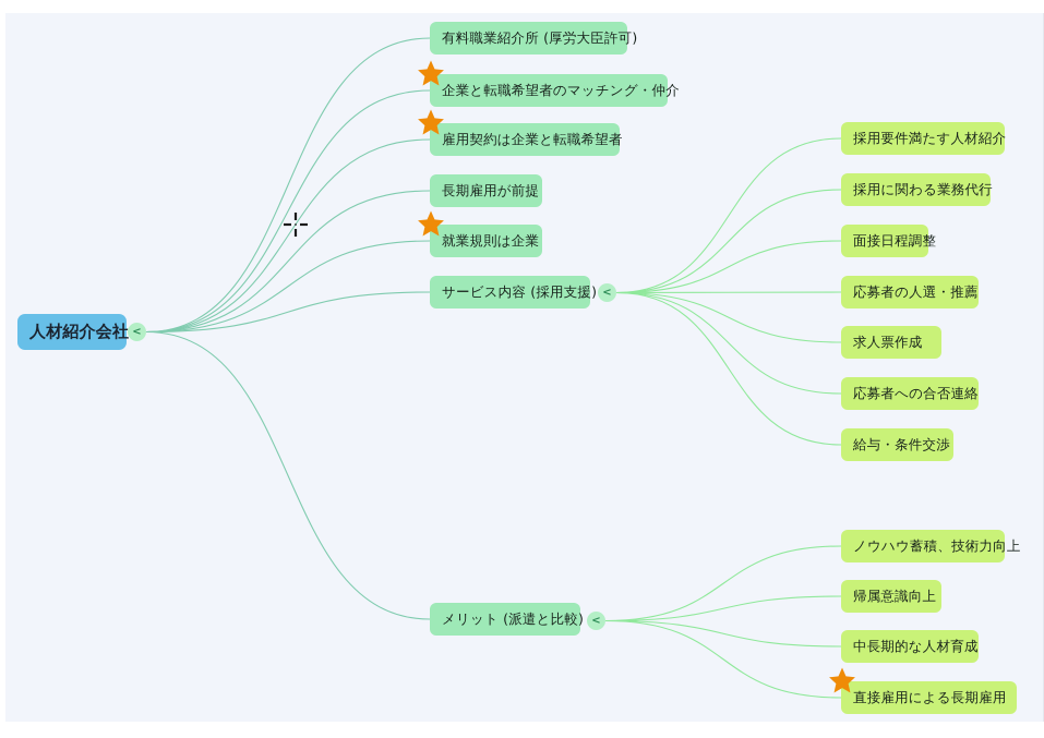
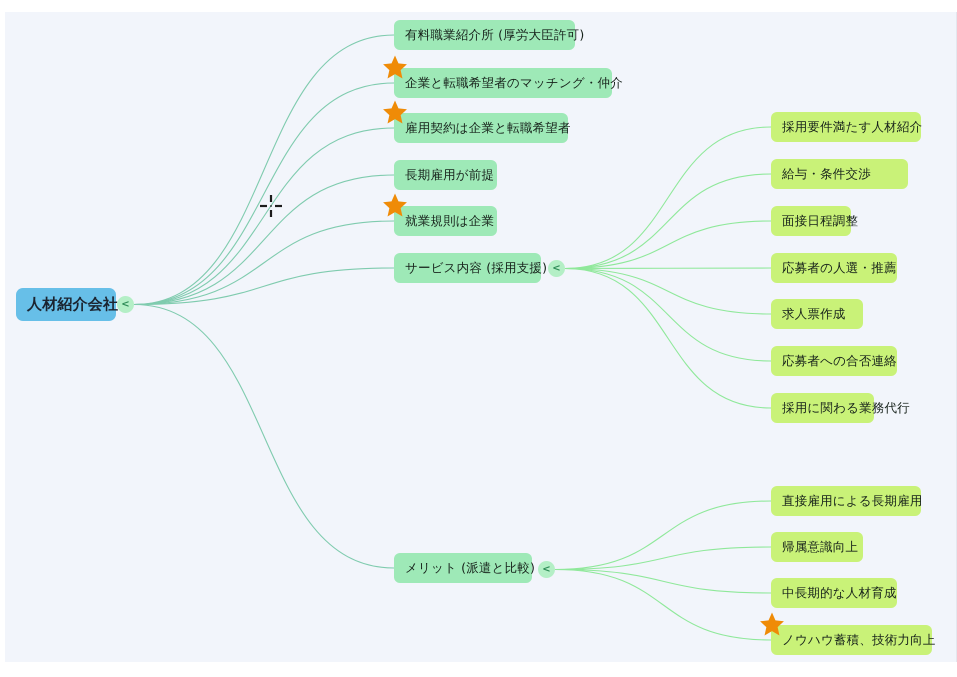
  人材紹介会社
  <
  有料職業紹介所 (厚労大臣許可)
  企業と転職希望者のマッチング・仲介
  雇用契約は企業と転職希望者
  長期雇用が前提
  就業規則は企業
  サービス内容 (採用支援)
  <
  メリット (派遣と比較)
  <
  採用要件満たす人材紹介
- 採用に関わる業務代行
+ 給与・条件交渉
  面接日程調整
  応募者の人選・推薦
  求人票作成
  応募者への合否連絡
- 給与・条件交渉
+ 採用に関わる業務代行
- ノウハウ蓄積、技術力向上
+ 直接雇用による長期雇用
  帰属意識向上
  中長期的な人材育成
- 直接雇用による長期雇用
+ ノウハウ蓄積、技術力向上
